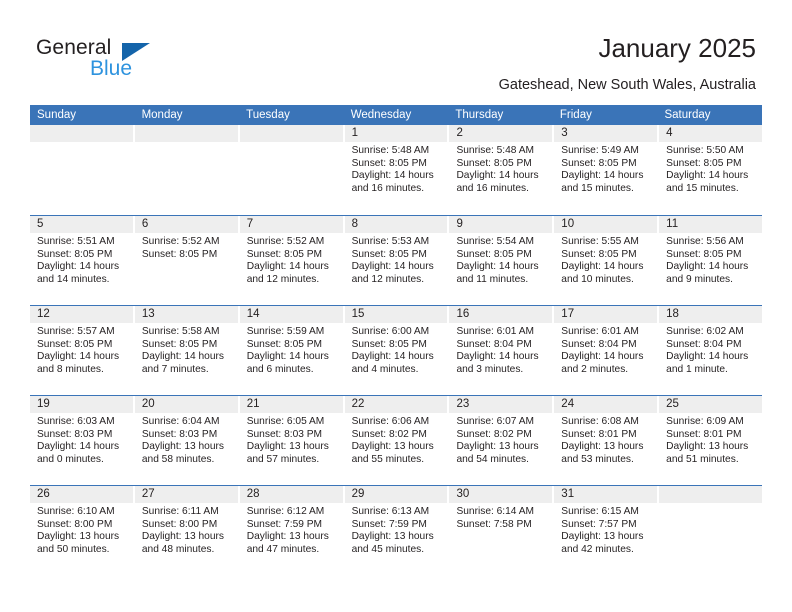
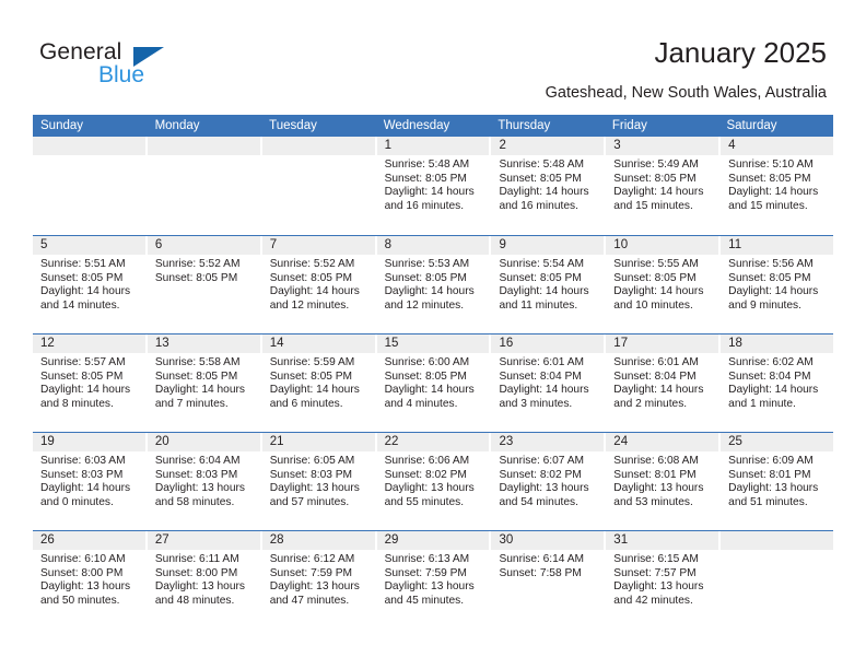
  General
  Blue
  January 2025
  Gateshead, New South Wales, Australia
  Sunday
  Monday
  Tuesday
  Wednesday
  Thursday
  Friday
  Saturday
  1
  Sunrise: 5:48 AM
  Sunset: 8:05 PM
  Daylight: 14 hours and 16 minutes.
  2
  Sunrise: 5:48 AM
  Sunset: 8:05 PM
  Daylight: 14 hours and 16 minutes.
  3
  Sunrise: 5:49 AM
  Sunset: 8:05 PM
  Daylight: 14 hours and 15 minutes.
  4
- Sunrise: 5:50 AM
+ Sunrise: 5:10 AM
  Sunset: 8:05 PM
  Daylight: 14 hours and 15 minutes.
  5
  Sunrise: 5:51 AM
  Sunset: 8:05 PM
  Daylight: 14 hours and 14 minutes.
  6
  Sunrise: 5:52 AM
  Sunset: 8:05 PM
  7
  Sunrise: 5:52 AM
  Sunset: 8:05 PM
  Daylight: 14 hours and 12 minutes.
  8
  Sunrise: 5:53 AM
  Sunset: 8:05 PM
  Daylight: 14 hours and 12 minutes.
  9
  Sunrise: 5:54 AM
  Sunset: 8:05 PM
  Daylight: 14 hours and 11 minutes.
  10
  Sunrise: 5:55 AM
  Sunset: 8:05 PM
  Daylight: 14 hours and 10 minutes.
  11
  Sunrise: 5:56 AM
  Sunset: 8:05 PM
  Daylight: 14 hours and 9 minutes.
  12
  Sunrise: 5:57 AM
  Sunset: 8:05 PM
  Daylight: 14 hours and 8 minutes.
  13
  Sunrise: 5:58 AM
  Sunset: 8:05 PM
  Daylight: 14 hours and 7 minutes.
  14
  Sunrise: 5:59 AM
  Sunset: 8:05 PM
  Daylight: 14 hours and 6 minutes.
  15
  Sunrise: 6:00 AM
  Sunset: 8:05 PM
  Daylight: 14 hours and 4 minutes.
  16
  Sunrise: 6:01 AM
  Sunset: 8:04 PM
  Daylight: 14 hours and 3 minutes.
  17
  Sunrise: 6:01 AM
  Sunset: 8:04 PM
  Daylight: 14 hours and 2 minutes.
  18
  Sunrise: 6:02 AM
  Sunset: 8:04 PM
  Daylight: 14 hours and 1 minute.
  19
  Sunrise: 6:03 AM
  Sunset: 8:03 PM
  Daylight: 14 hours and 0 minutes.
  20
  Sunrise: 6:04 AM
  Sunset: 8:03 PM
  Daylight: 13 hours and 58 minutes.
  21
  Sunrise: 6:05 AM
  Sunset: 8:03 PM
  Daylight: 13 hours and 57 minutes.
  22
  Sunrise: 6:06 AM
  Sunset: 8:02 PM
  Daylight: 13 hours and 55 minutes.
  23
  Sunrise: 6:07 AM
  Sunset: 8:02 PM
  Daylight: 13 hours and 54 minutes.
  24
  Sunrise: 6:08 AM
  Sunset: 8:01 PM
  Daylight: 13 hours and 53 minutes.
  25
  Sunrise: 6:09 AM
  Sunset: 8:01 PM
  Daylight: 13 hours and 51 minutes.
  26
  Sunrise: 6:10 AM
  Sunset: 8:00 PM
  Daylight: 13 hours and 50 minutes.
  27
  Sunrise: 6:11 AM
  Sunset: 8:00 PM
  Daylight: 13 hours and 48 minutes.
  28
  Sunrise: 6:12 AM
  Sunset: 7:59 PM
  Daylight: 13 hours and 47 minutes.
  29
  Sunrise: 6:13 AM
  Sunset: 7:59 PM
  Daylight: 13 hours and 45 minutes.
  30
  Sunrise: 6:14 AM
  Sunset: 7:58 PM
  31
  Sunrise: 6:15 AM
  Sunset: 7:57 PM
  Daylight: 13 hours and 42 minutes.
